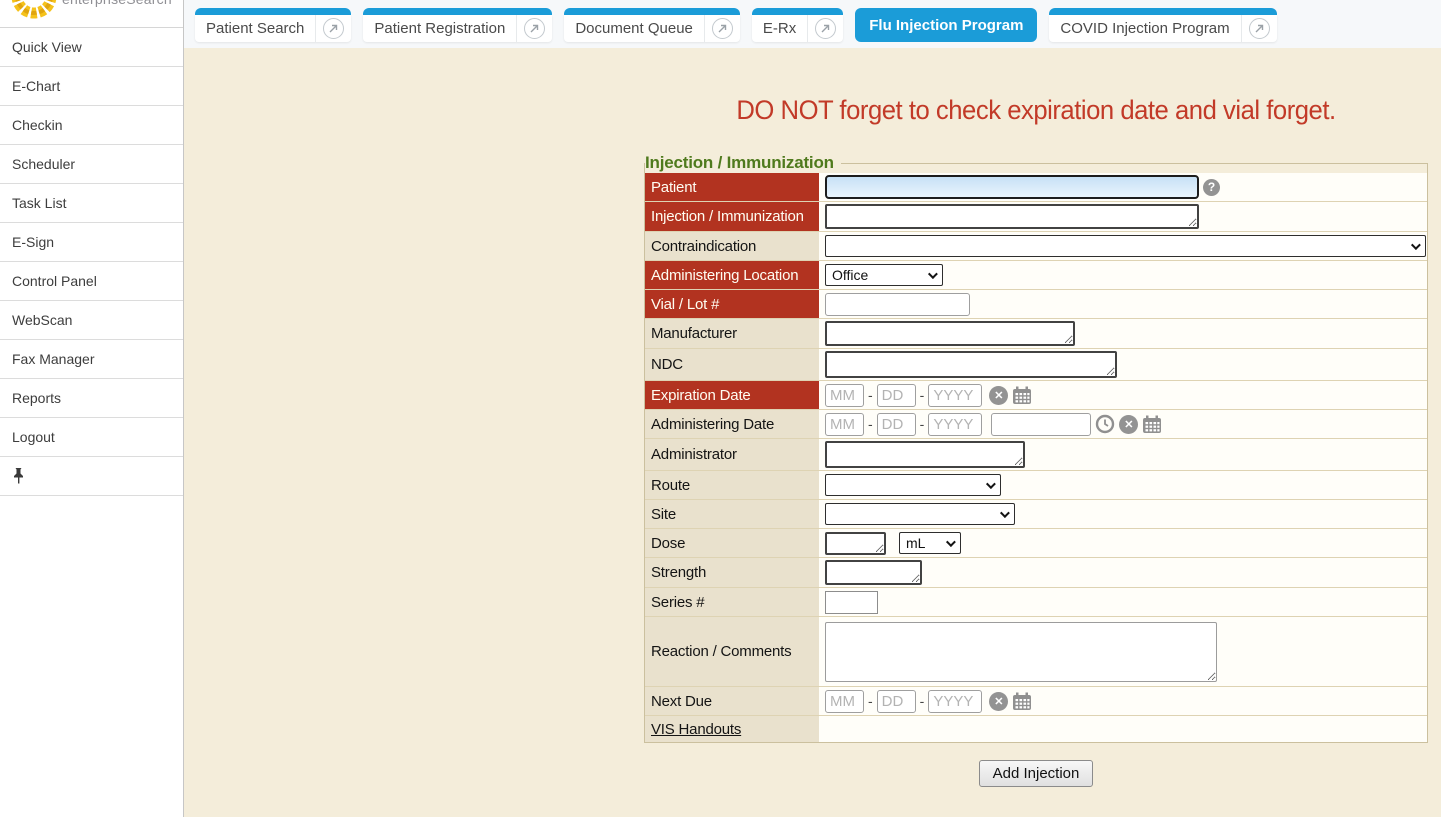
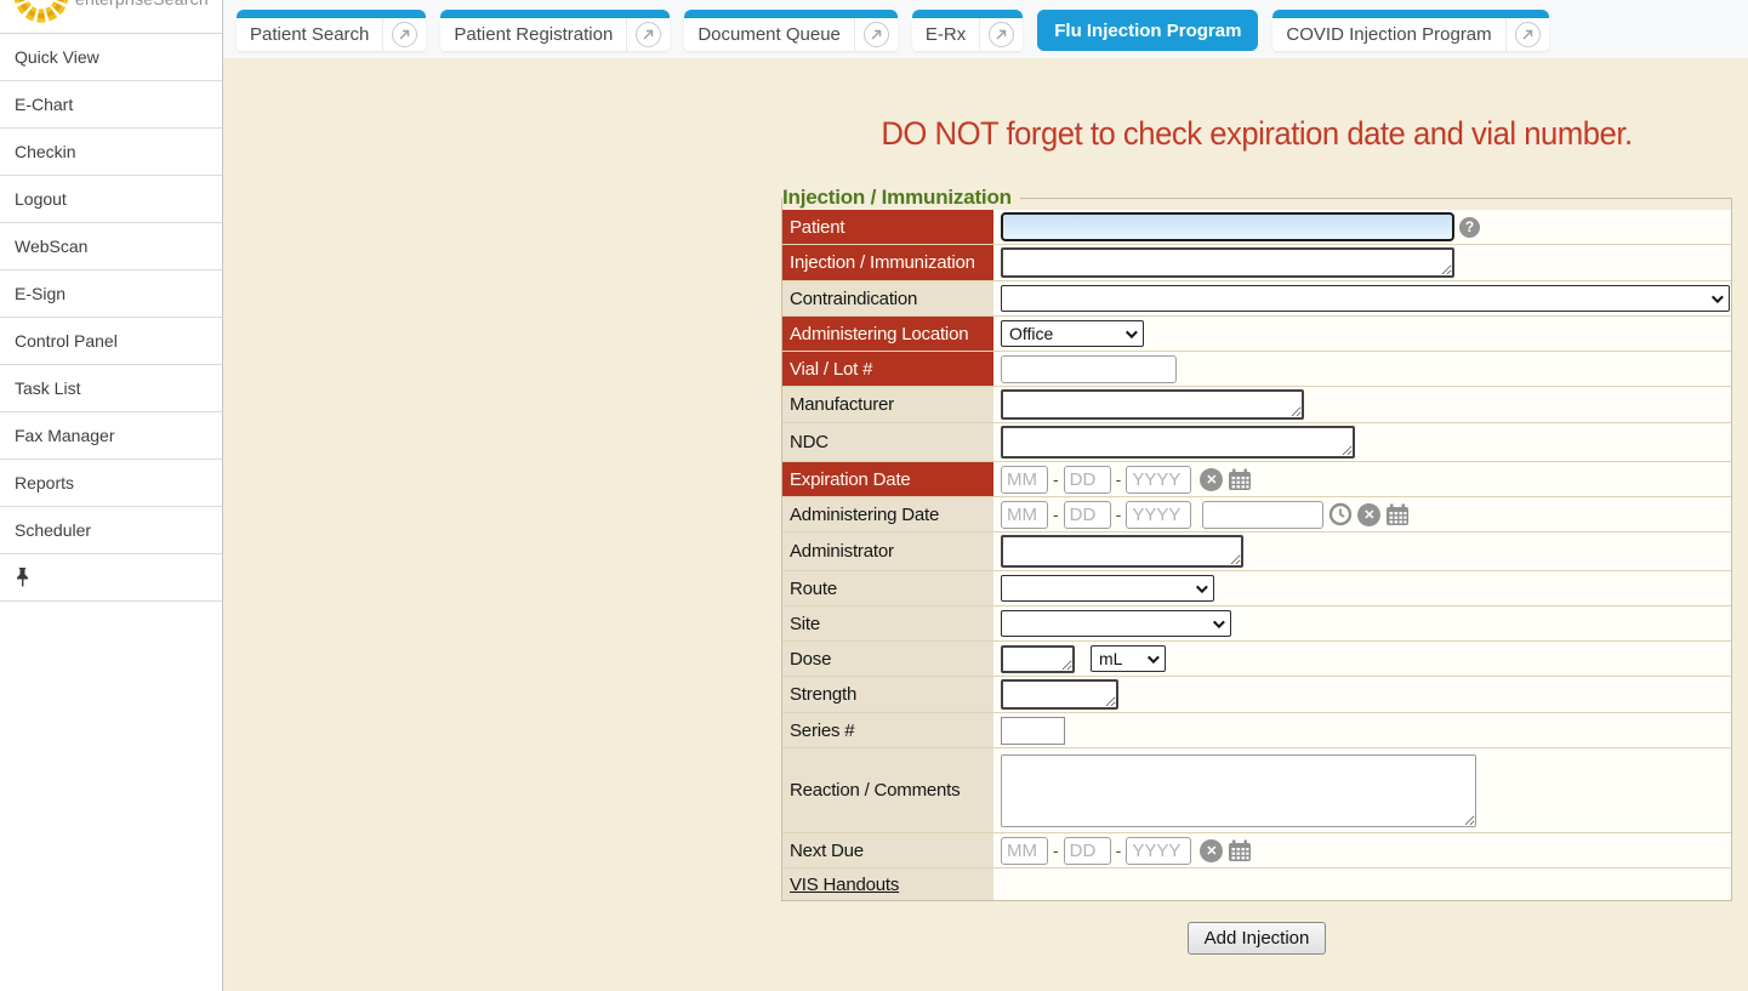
  Quick View
  E-Chart
  Checkin
- Scheduler
+ Logout
- Task List
+ WebScan
  E-Sign
  Control Panel
- WebScan
+ Task List
  Fax Manager
  Reports
- Logout
+ Scheduler
  Patient Search
  Patient Registration
  Document Queue
  E-Rx
  Flu Injection Program
  COVID Injection Program
- DO NOT forget to check expiration date and vial forget.
+ DO NOT forget to check expiration date and vial number.
  Injection / Immunization
  Patient
  ?
  Injection / Immunization
  Contraindication
  Administering Location
  Office
  Vial / Lot #
  Manufacturer
  NDC
  Expiration Date
  MM
  -
  DD
  -
  YYYY
  ✕
  Administering Date
  MM
  -
  DD
  -
  YYYY
  ✕
  Administrator
  Route
  Site
  Dose
  mL
  Strength
  Series #
  Reaction / Comments
  Next Due
  MM
  -
  DD
  -
  YYYY
  ✕
  VIS Handouts
  Add Injection
